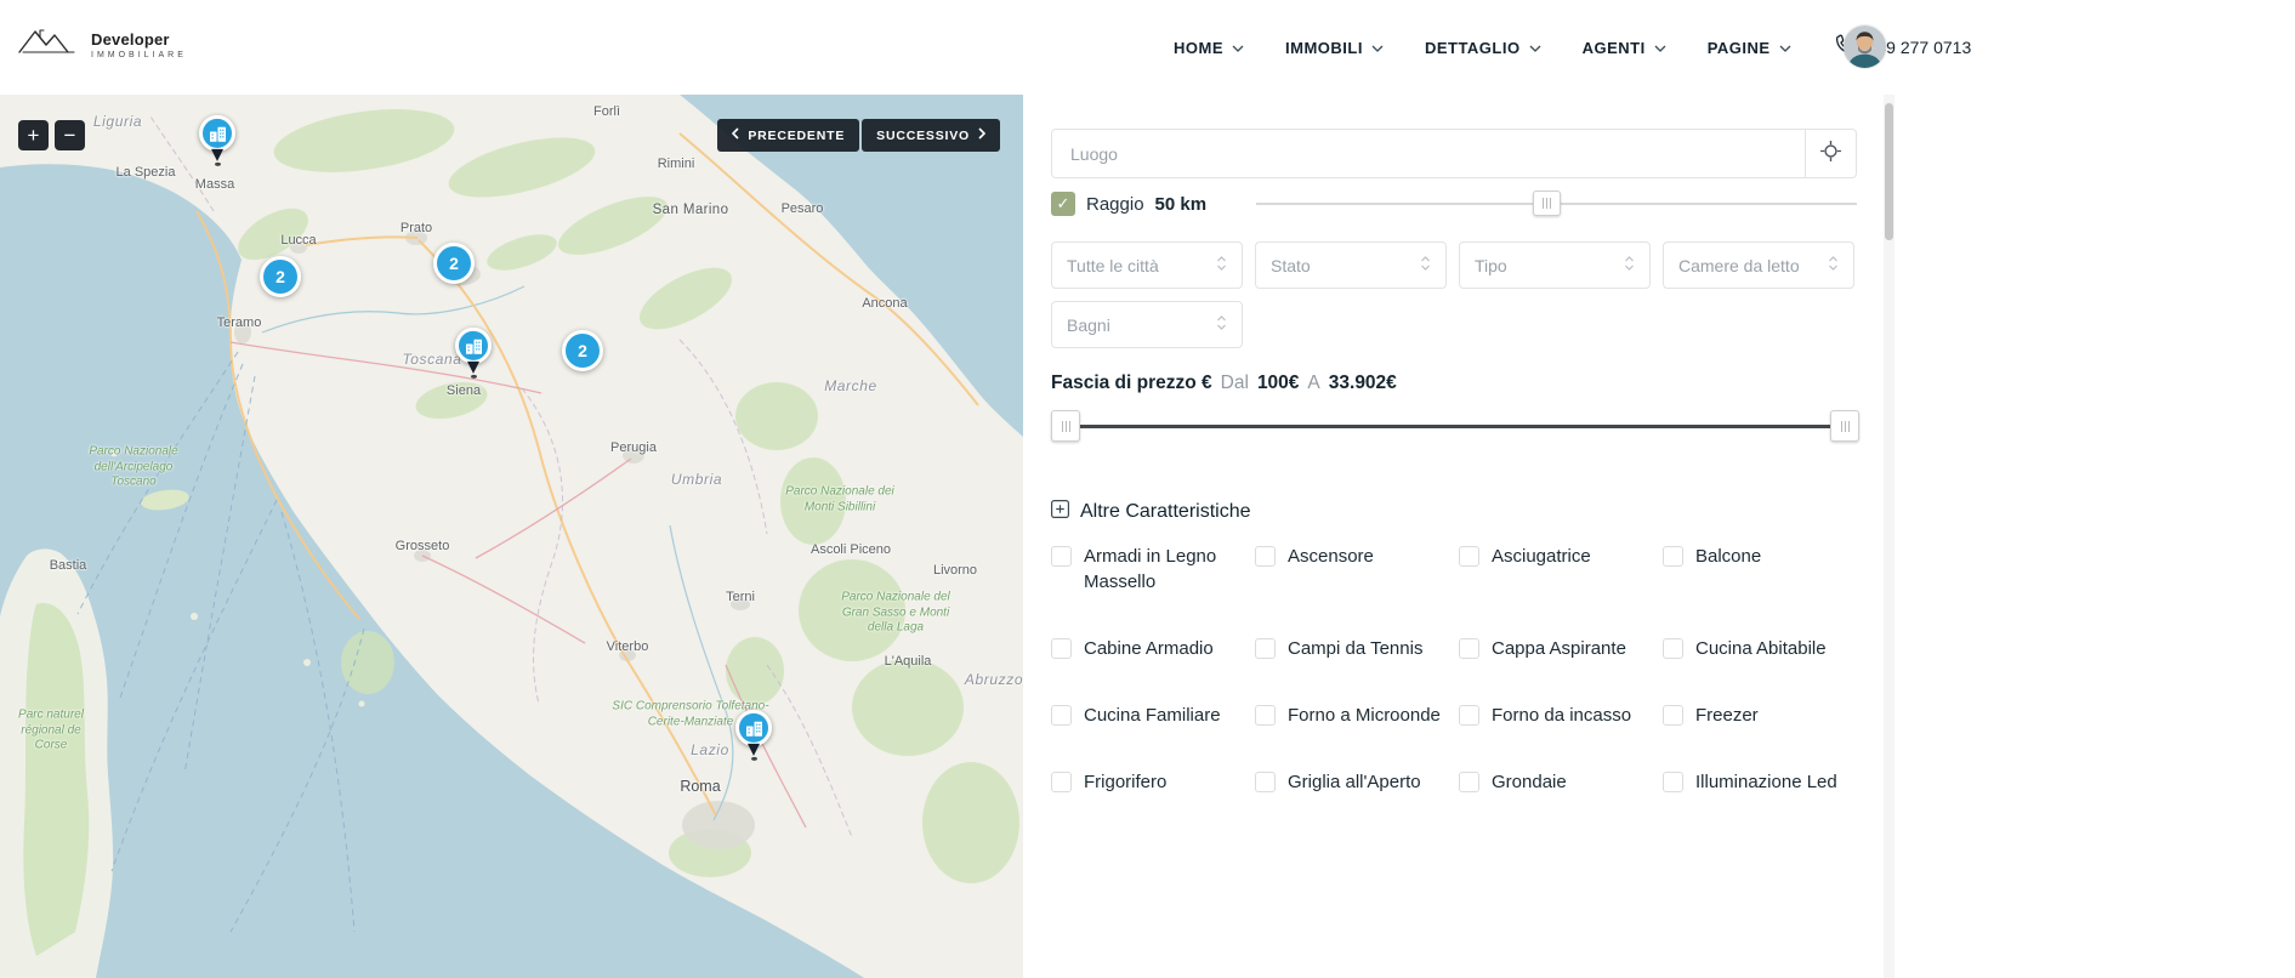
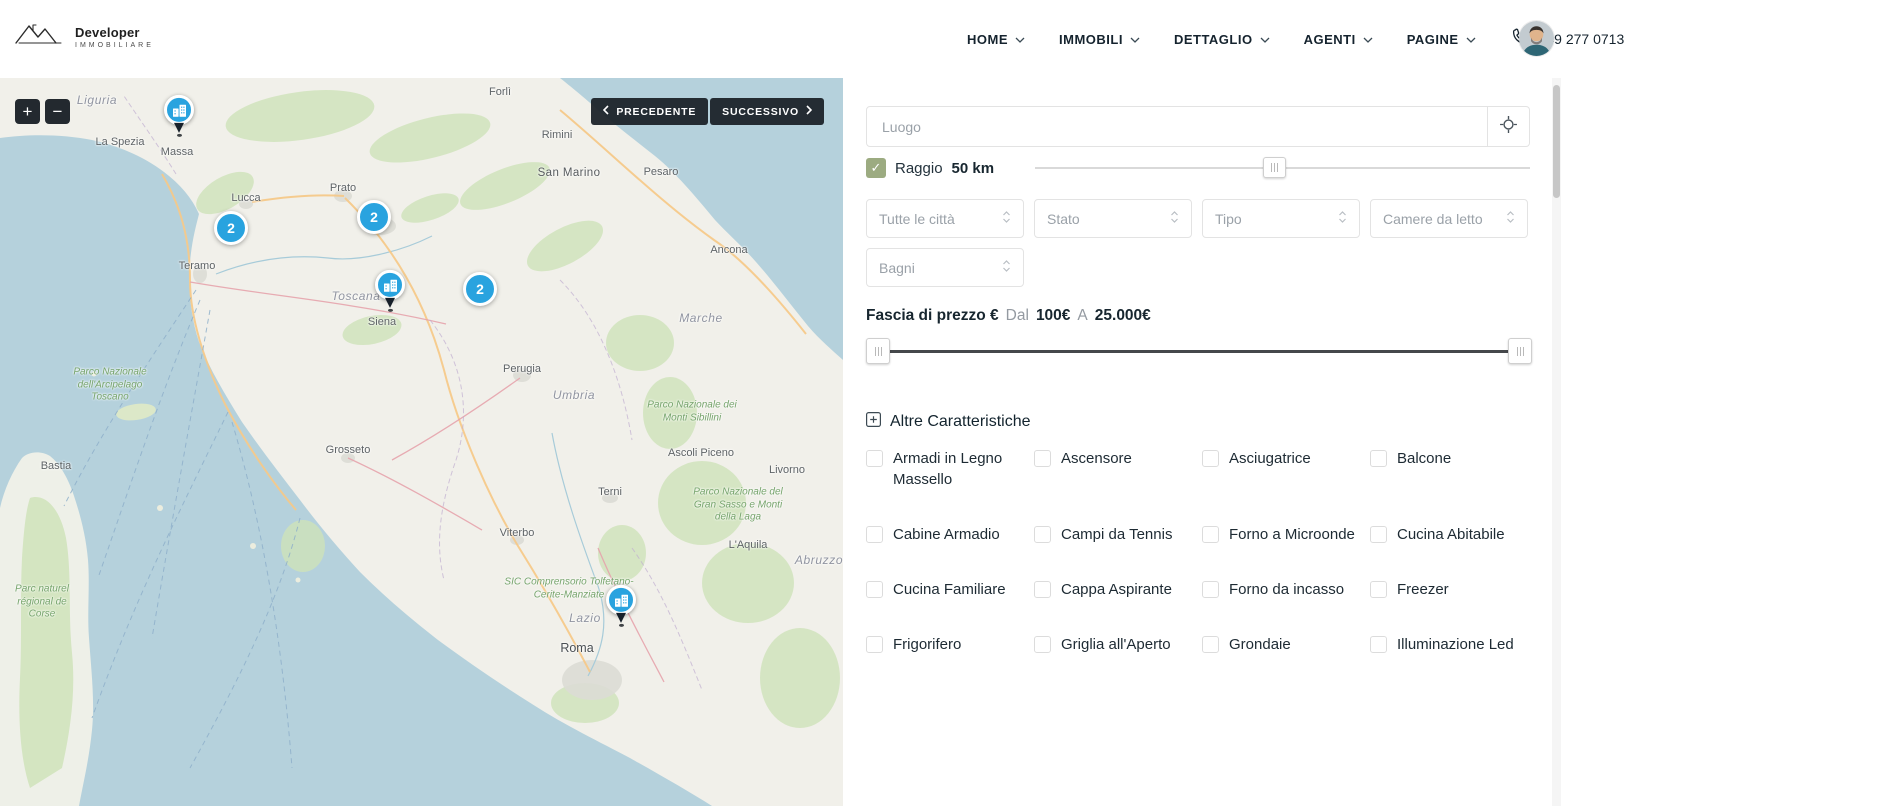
  Developer
  HOME
  IMMOBILI
  DETTAGLIO
  AGENTI
  PAGINE
  9 277 0713
  Liguria
  La Spezia
  Massa
  Forlì
  Rimini
  San Marino
  Pesaro
  Prato
  Lucca
  Ancona
  Teramo
  Toscana
  Siena
  Perugia
  Umbria
  Marche
  Grosseto
  Parco Nazionale dell'Arcipelago Toscano
  Bastia
  Parco Nazionale dei Monti Sibillini
  Ascoli Piceno
  Livorno
  Terni
  Parco Nazionale del Gran Sasso e Monti della Laga
  Viterbo
  L'Aquila
  Abruzzo
  SIC Comprensorio Tolfetano-Cerite-Manziate
  Parc naturel régional de Corse
  Lazio
  Roma
  2
  2
  2
  +
  −
  PRECEDENTE
  SUCCESSIVO
  Luogo
  ✓
  Raggio
  50 km
  Tutte le città
  Stato
  Tipo
  Camere da letto
  Bagni
  Fascia di prezzo €
  Dal
  100€
  A
- 33.902€
+ 25.000€
  Altre Caratteristiche
  Armadi in Legno Massello
  Ascensore
  Asciugatrice
  Balcone
  Cabine Armadio
  Campi da Tennis
- Cappa Aspirante
+ Forno a Microonde
  Cucina Abitabile
  Cucina Familiare
- Forno a Microonde
+ Cappa Aspirante
  Forno da incasso
  Freezer
  Frigorifero
  Griglia all'Aperto
  Grondaie
  Illuminazione Led
